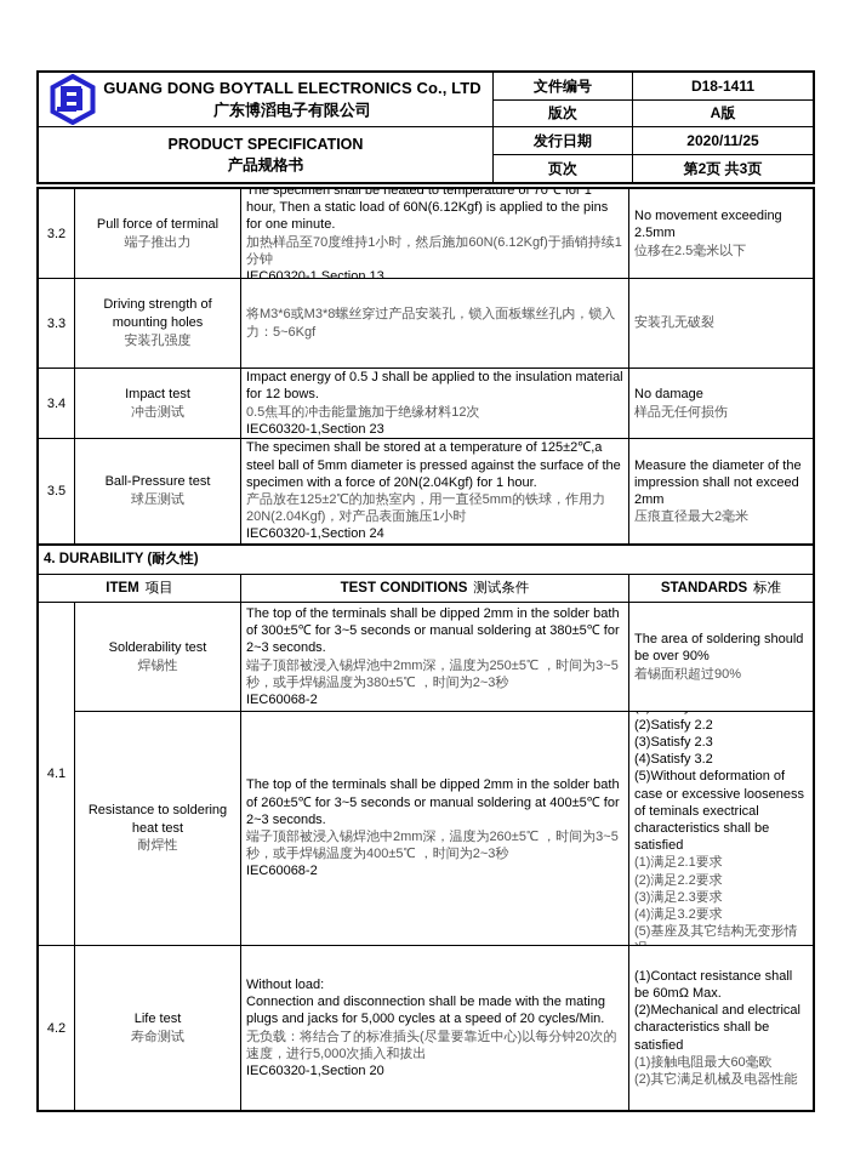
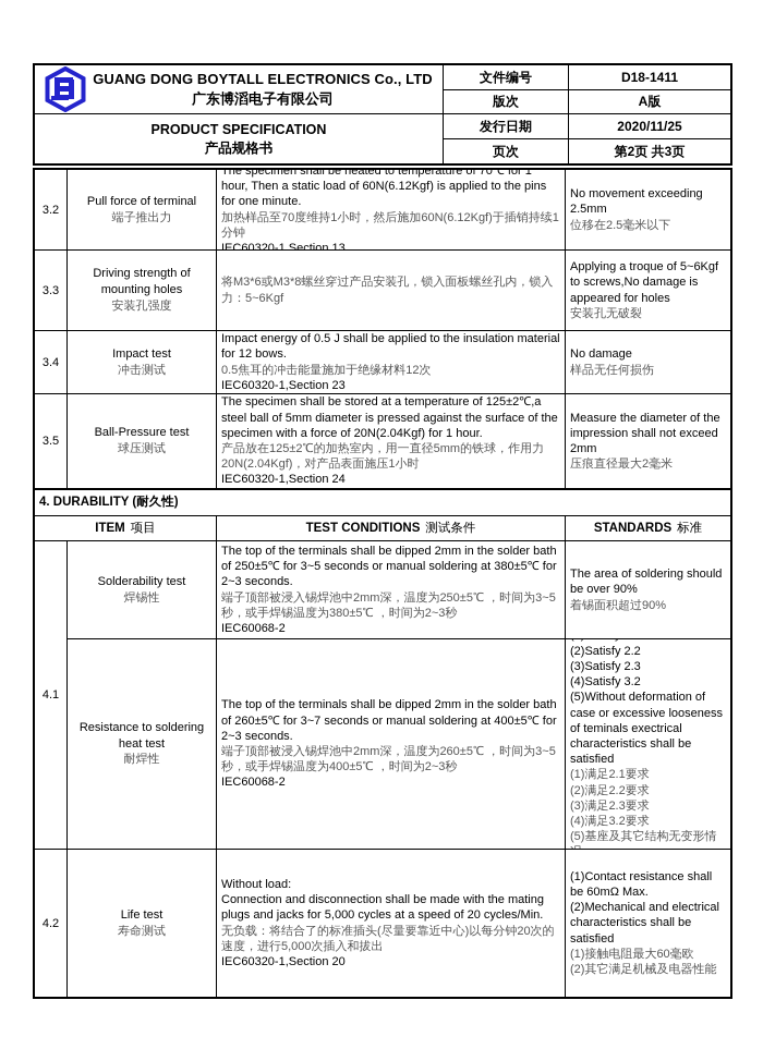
  GUANG DONG BOYTALL ELECTRONICS Co., LTD
  广东博滔电子有限公司
  文件编号
  D18-1411
  版次
  A版
  PRODUCT SPECIFICATION
  产品规格书
  发行日期
  2020/11/25
  页次
  第2页 共3页
  3.2
  Pull force of terminal
  端子推出力
  The specimen shall be heated to temperature of 70℃ for 1 hour, Then a static load of 60N(6.12Kgf) is applied to the pins for one minute.
  加热样品至70度维持1小时，然后施加60N(6.12Kgf)于插销持续1分钟
  IEC60320-1,Section 13
  No movement exceeding 2.5mm
  位移在2.5毫米以下
  3.3
  Driving strength of mounting holes
  安装孔强度
  将M3*6或M3*8螺丝穿过产品安装孔，锁入面板螺丝孔内，锁入力：5~6Kgf
+ Applying a troque of 5~6Kgf to screws,No damage is appeared for holes
  安装孔无破裂
  3.4
  Impact test
  冲击测试
  Impact energy of 0.5 J shall be applied to the insulation material for 12 bows.
  0.5焦耳的冲击能量施加于绝缘材料12次
  IEC60320-1,Section 23
  No damage
  样品无任何损伤
  3.5
  Ball-Pressure test
  球压测试
  The specimen shall be stored at a temperature of 125±2℃,a steel ball of 5mm diameter is pressed against the surface of the specimen with a force of 20N(2.04Kgf) for 1 hour.
  产品放在125±2℃的加热室内，用一直径5mm的铁球，作用力20N(2.04Kgf)，对产品表面施压1小时
  IEC60320-1,Section 24
  Measure the diameter of the impression shall not exceed 2mm
  压痕直径最大2毫米
  4. DURABILITY (耐久性)
  ITEM
  项目
  TEST CONDITIONS
  测试条件
  STANDARDS
  标准
  4.1
  Solderability test
  焊锡性
- The top of the terminals shall be dipped 2mm in the solder bath of 300±5℃ for 3~5 seconds or manual soldering at 380±5℃ for 2~3 seconds.
+ The top of the terminals shall be dipped 2mm in the solder bath of 250±5℃ for 3~5 seconds or manual soldering at 380±5℃ for 2~3 seconds.
  端子顶部被浸入锡焊池中2mm深，温度为250±5℃ ，时间为3~5秒，或手焊锡温度为380±5℃ ，时间为2~3秒
  IEC60068-2
  The area of soldering should be over 90%
  着锡面积超过90%
  Resistance to soldering heat test
  耐焊性
- The top of the terminals shall be dipped 2mm in the solder bath of 260±5℃ for 3~5 seconds or manual soldering at 400±5℃ for 2~3 seconds.
+ The top of the terminals shall be dipped 2mm in the solder bath of 260±5℃ for 3~7 seconds or manual soldering at 400±5℃ for 2~3 seconds.
  端子顶部被浸入锡焊池中2mm深，温度为260±5℃ ，时间为3~5秒，或手焊锡温度为400±5℃ ，时间为2~3秒
  IEC60068-2
  (2)Satisfy 2.2
  (3)Satisfy 2.3
  (4)Satisfy 3.2
  (5)Without deformation of case or excessive looseness of teminals exectrical characteristics shall be satisfied
  (1)满足2.1要求
  (2)满足2.2要求
  (3)满足2.3要求
  (4)满足3.2要求
  (5)基座及其它结构无变形情
  4.2
  Life test
  寿命测试
  Without load:
  Connection and disconnection shall be made with the mating plugs and jacks for 5,000 cycles at a speed of 20 cycles/Min.
  无负载：将结合了的标准插头(尽量要靠近中心)以每分钟20次的速度，进行5,000次插入和拔出
  IEC60320-1,Section 20
  (1)Contact resistance shall be 60mΩ Max.
  (2)Mechanical and electrical characteristics shall be satisfied
  (1)接触电阻最大60毫欧
  (2)其它满足机械及电器性能
